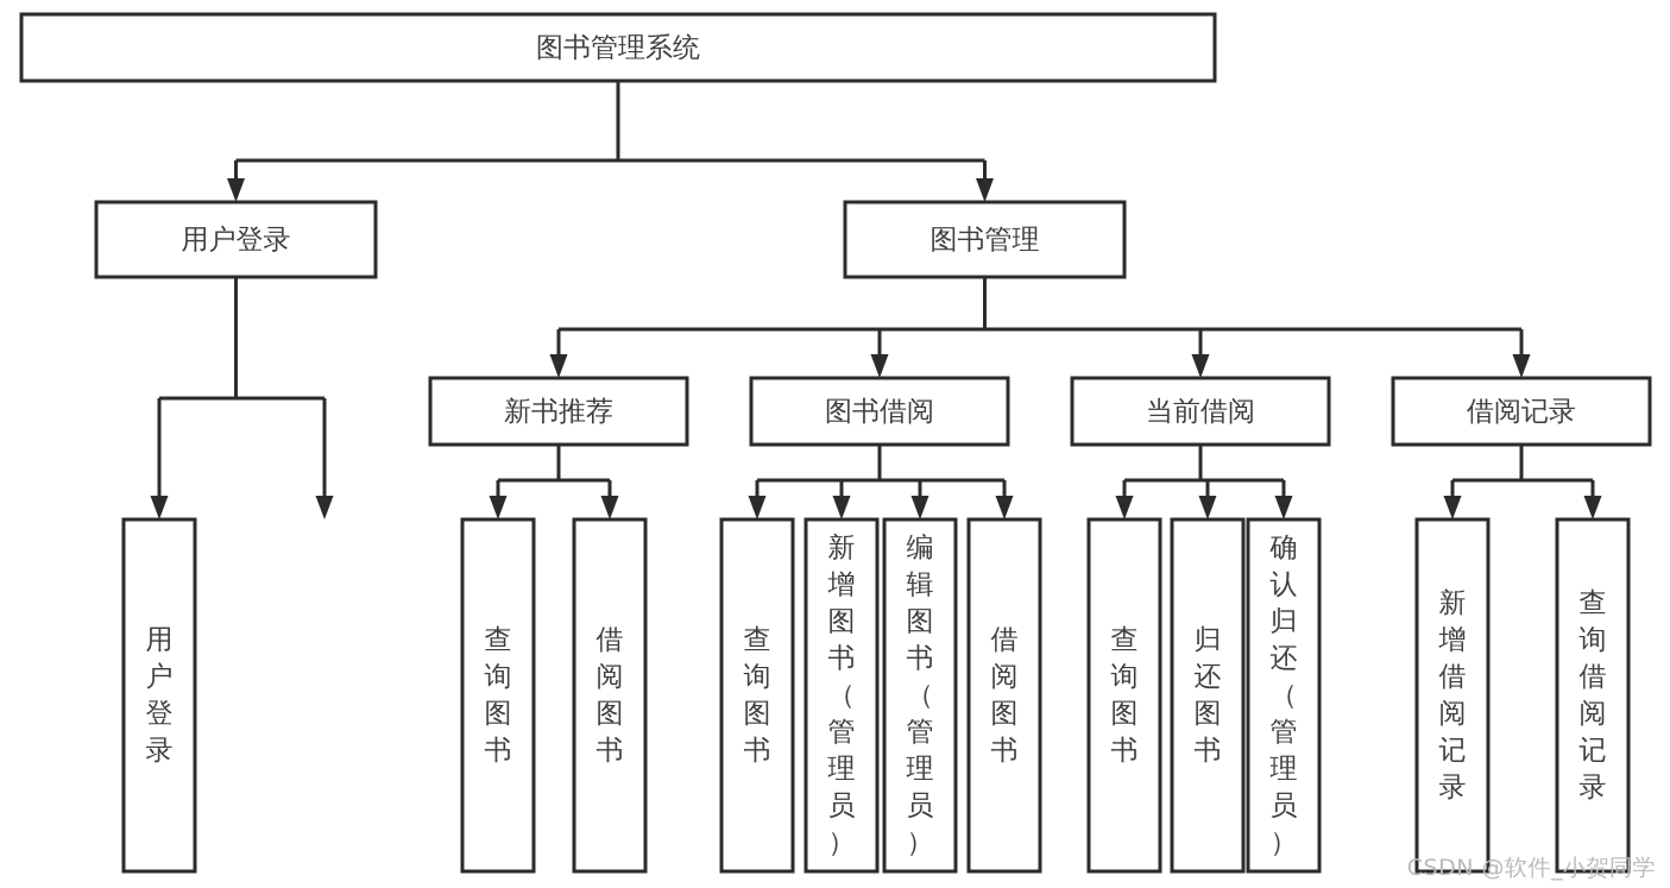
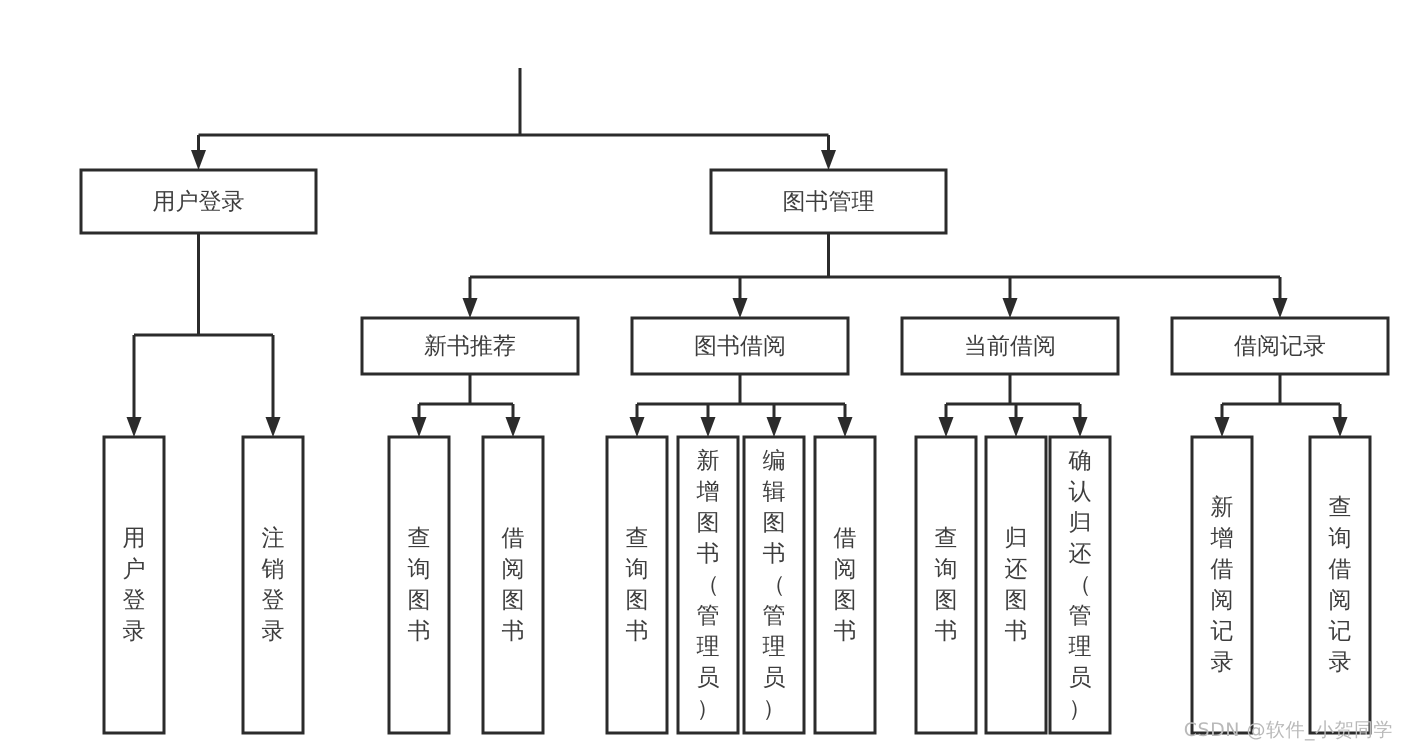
- 图书管理系统
  用户登录
  图书管理
  新书推荐
  图书借阅
  当前借阅
  借阅记录
  用户登录
+ 注销登录
  查询图书
  借阅图书
  查询图书
  新增图书（管理员）
  编辑图书（管理员）
  借阅图书
  查询图书
  归还图书
  确认归还（管理员）
  新增借阅记录
  查询借阅记录
  CSDN @软件_小贺同学
